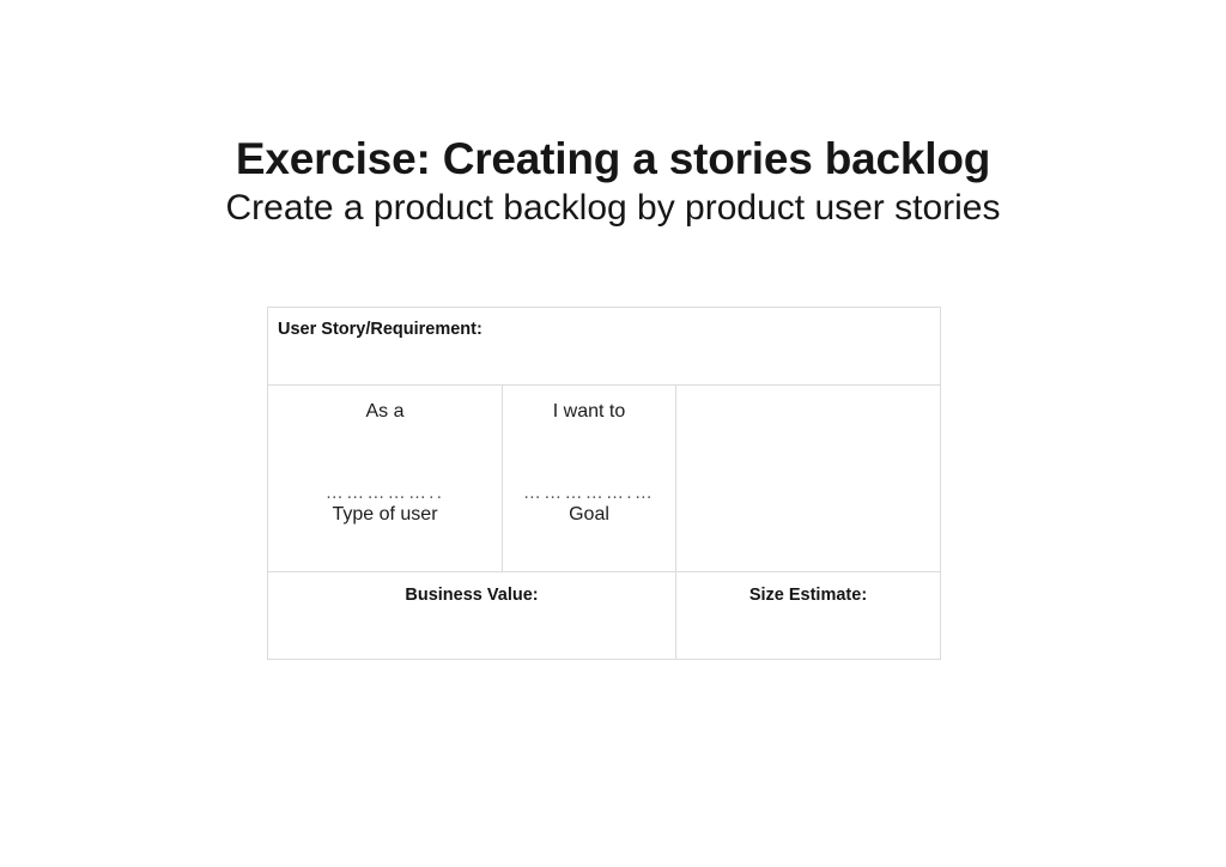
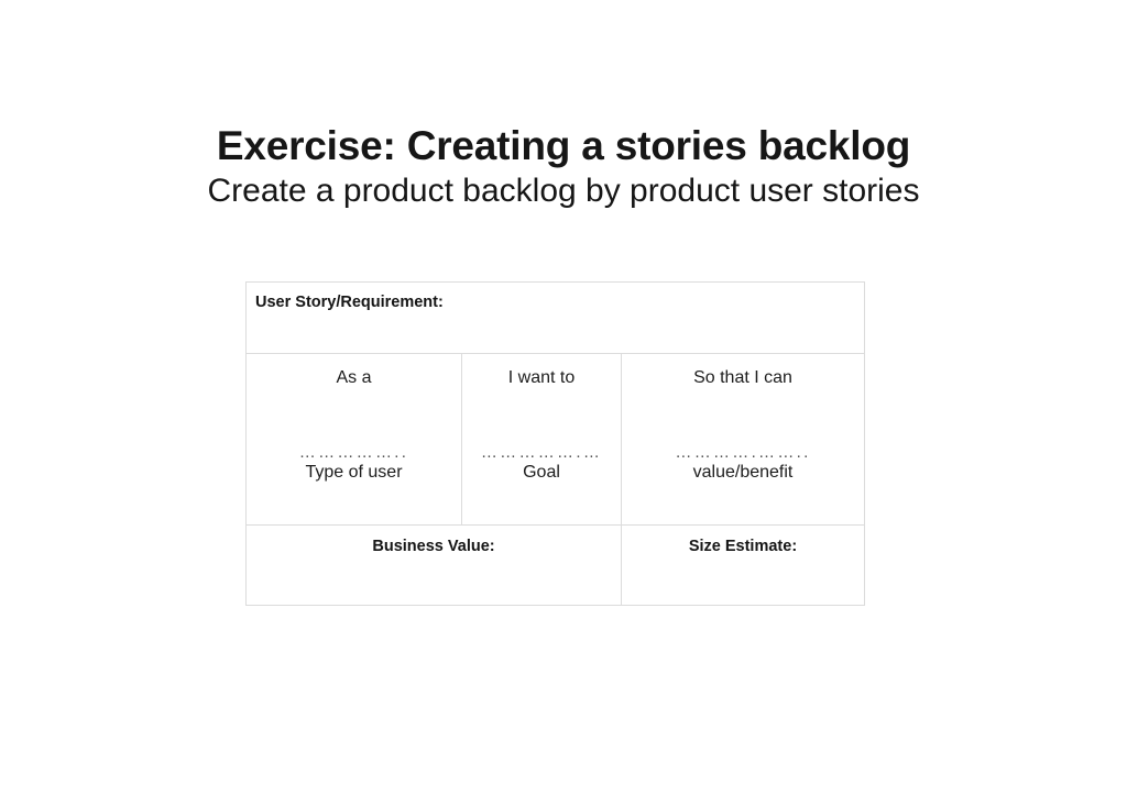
  Exercise: Creating a stories backlog
  Create a product backlog by product user stories
  User Story/Requirement:
  As a
  ……………..
  Type of user
  I want to
  …………….…
  Goal
+ So that I can
+ ………….……..
+ value/benefit
  Business Value:
  Size Estimate:
